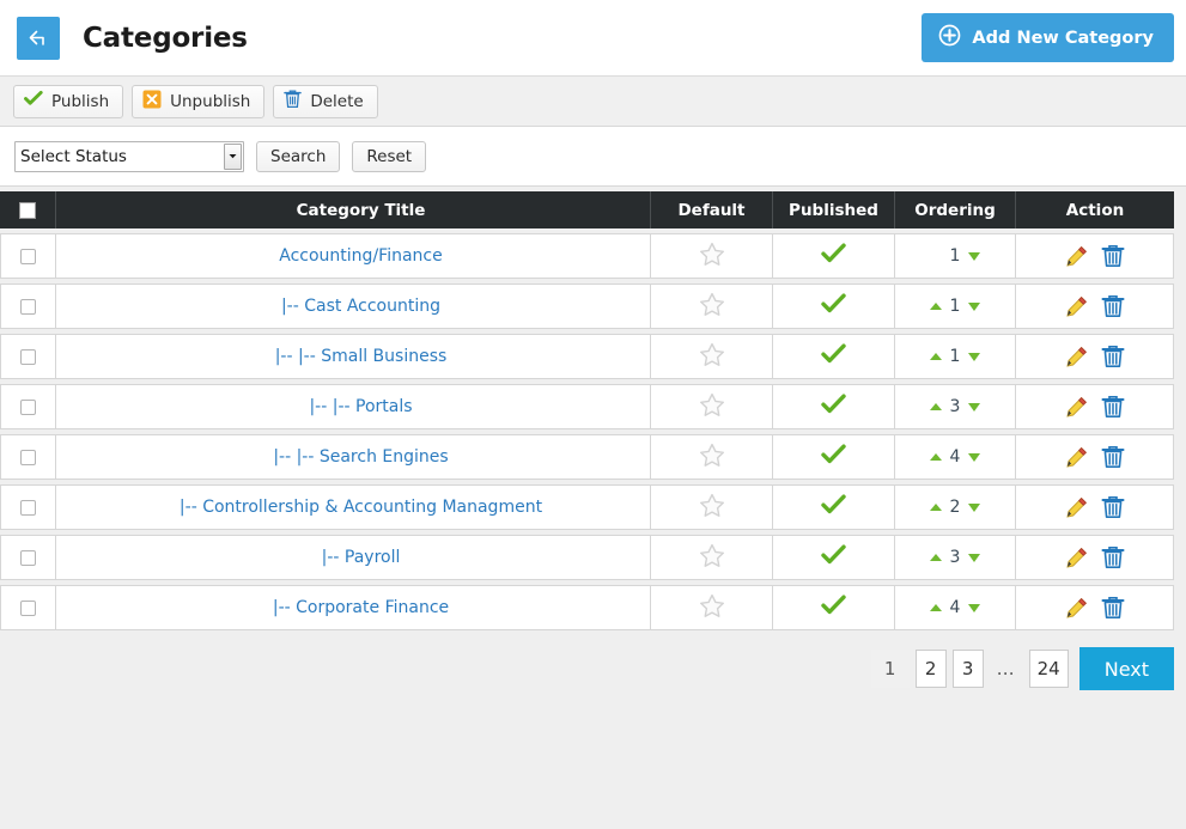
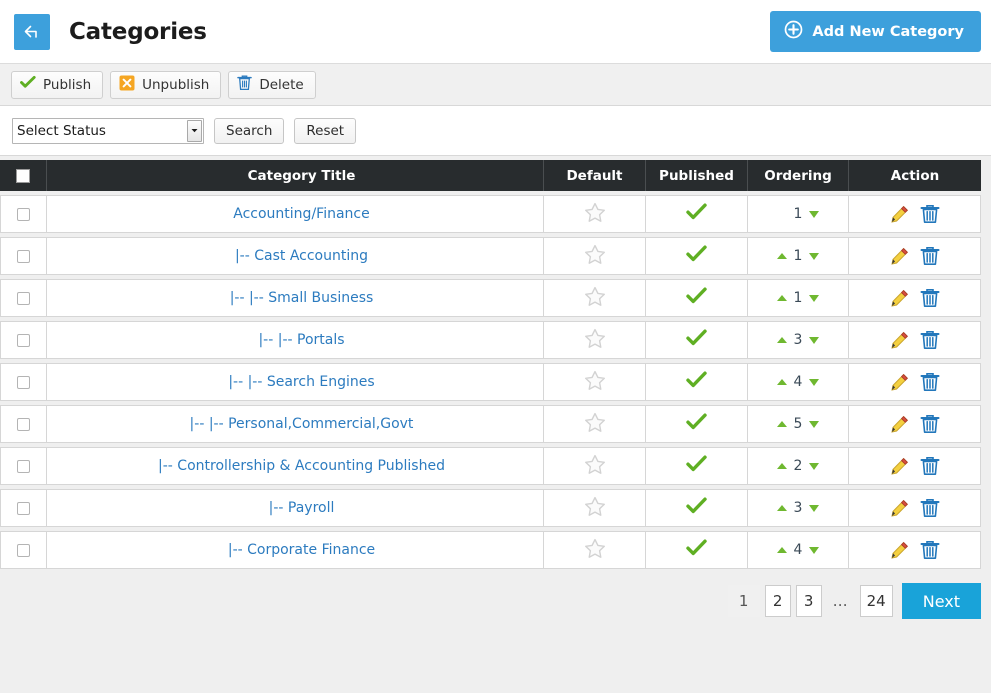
  Categories
  Add New Category
  Publish
  Unpublish
  Delete
  Select Status
  Search
  Reset
  	Category Title	Default	Published	Ordering	Action
  	Accounting/Finance			1
  	|-- Cast Accounting			1
  	|-- |-- Small Business			1
  	|-- |-- Portals			3
  	|-- |-- Search Engines			4
+ 	|-- |-- Personal,Commercial,Govt			5
- 	|-- Controllership & Accounting Managment			2
+ 	|-- Controllership & Accounting Published			2
  	|-- Payroll			3
  	|-- Corporate Finance			4
  1
  2
  3
  …
  24
  Next
